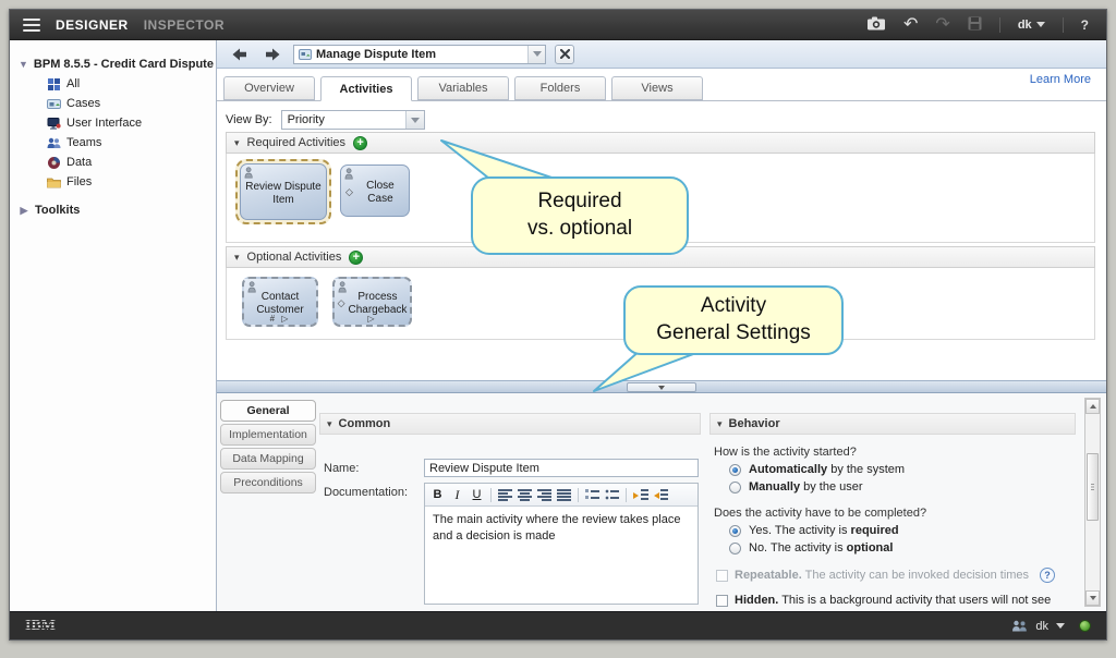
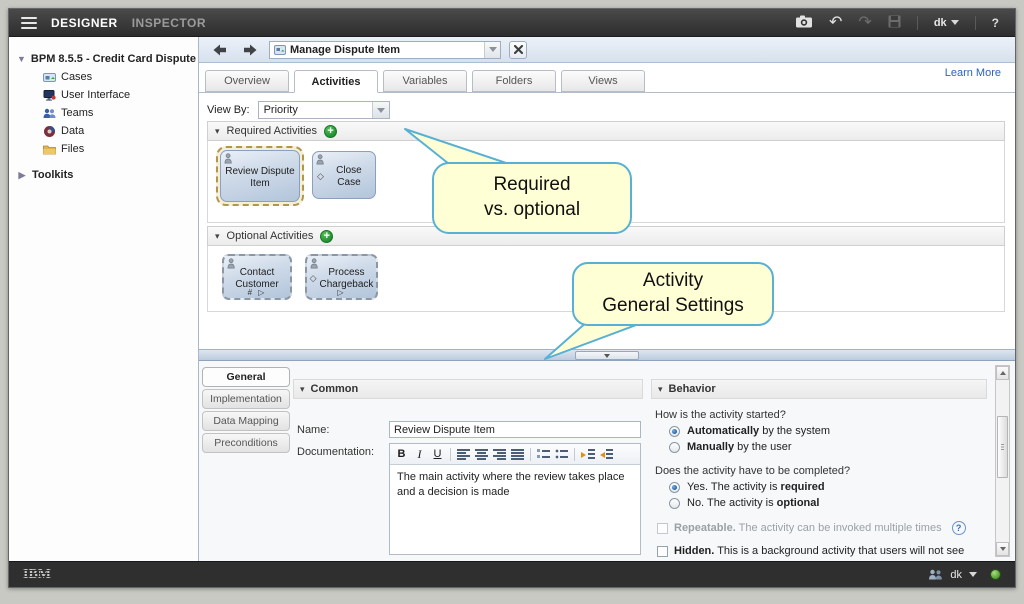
  DESIGNER
  INSPECTOR
  ↶
  ↷
  dk
  ?
  ▼
  BPM 8.5.5 - Credit Card Dispute
- All
  Cases
  User Interface
  Teams
  Data
  Files
  ▶
  Toolkits
  Manage Dispute Item
  Learn More
  Overview
  Activities
  Variables
  Folders
  Views
  View By:
  Priority
  Required Activities
  +
  Review Dispute Item
  ◇
  Close Case
  Optional Activities
  +
  Contact Customer
  # ▷
  ◇
  Process Chargeback
  ▷
  Required
  vs. optional
  Activity
  General Settings
  General
  Implementation
  Data Mapping
  Preconditions
  Common
  Name:
  Review Dispute Item
  Documentation:
  B
  I
  U
  The main activity where the review takes place and a decision is made
  Behavior
  How is the activity started?
  Automatically by the system
  Manually by the user
  Does the activity have to be completed?
  Yes. The activity is required
  No. The activity is optional
- Repeatable. The activity can be invoked decision times
+ Repeatable. The activity can be invoked multiple times
  ?
  Hidden. This is a background activity that users will not see
  dk
